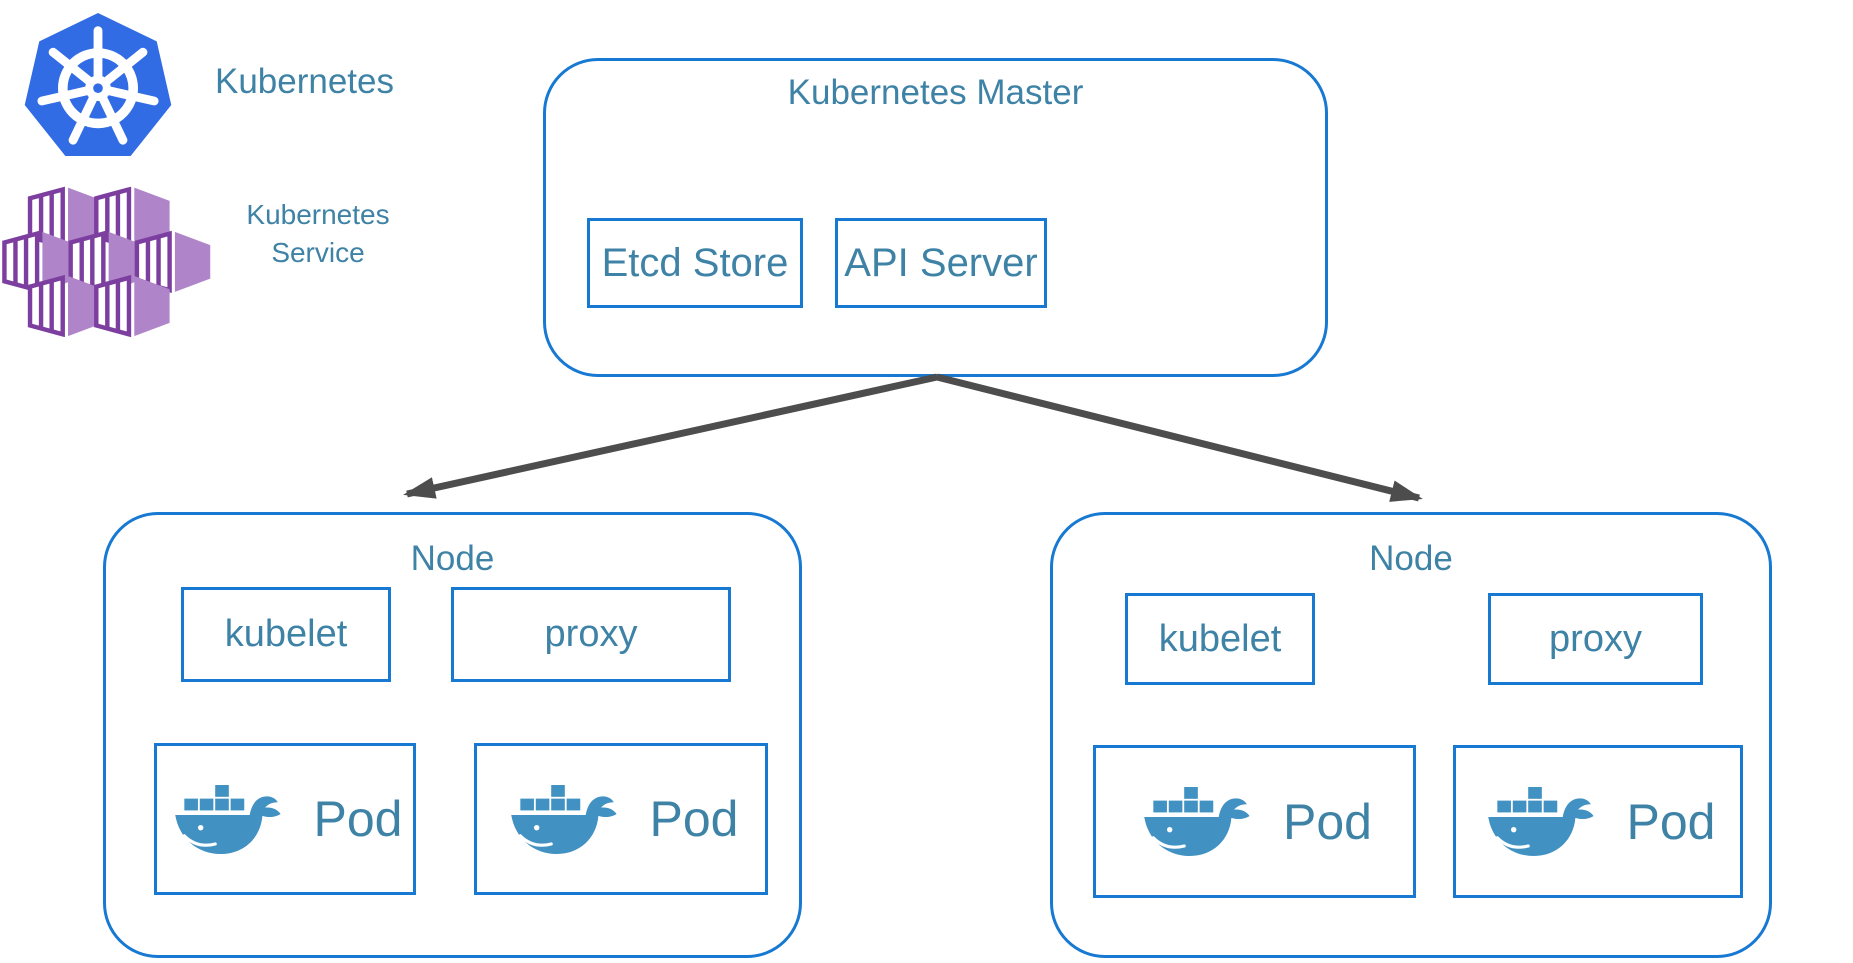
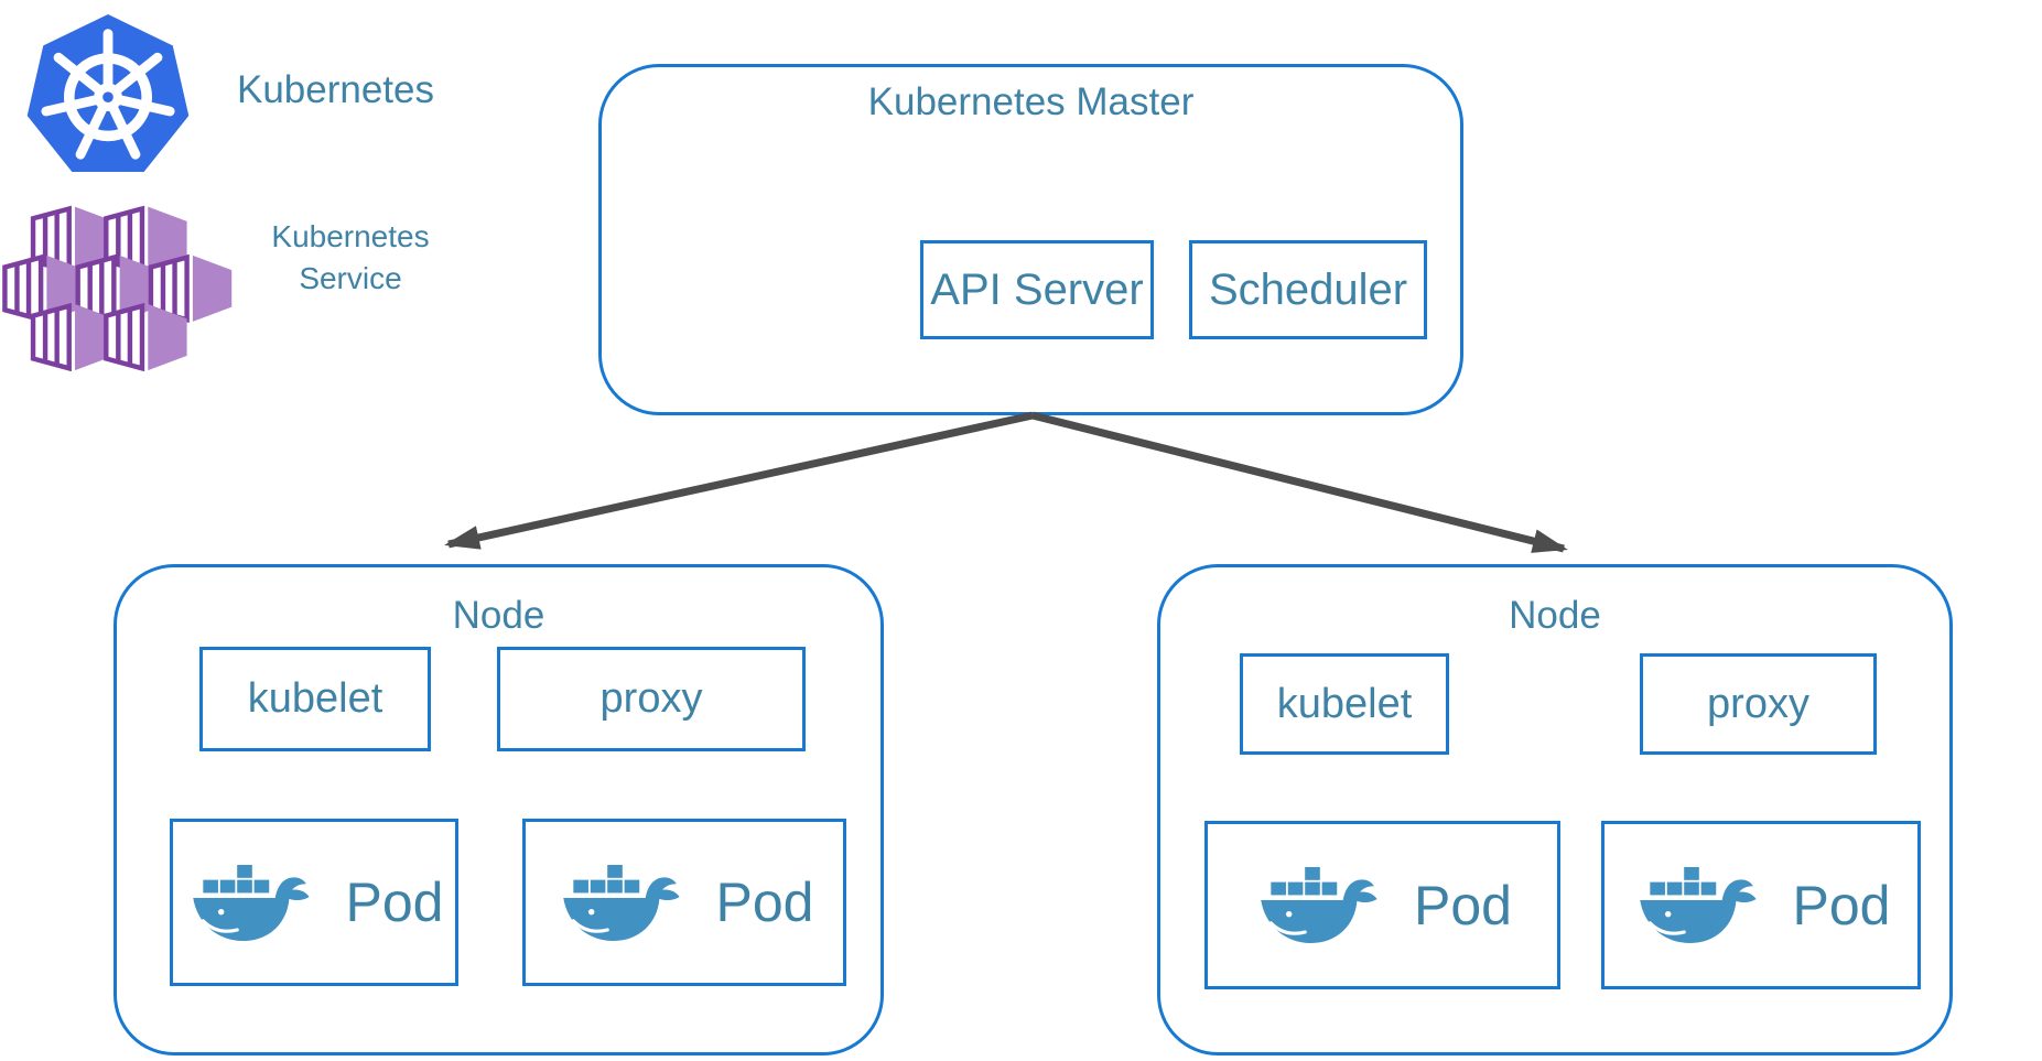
  Kubernetes
  Kubernetes
  Service
  Kubernetes Master
- Etcd Store
  API Server
+ Scheduler
  Node
  kubelet
  proxy
  Pod
  Pod
  Node
  kubelet
  proxy
  Pod
  Pod
